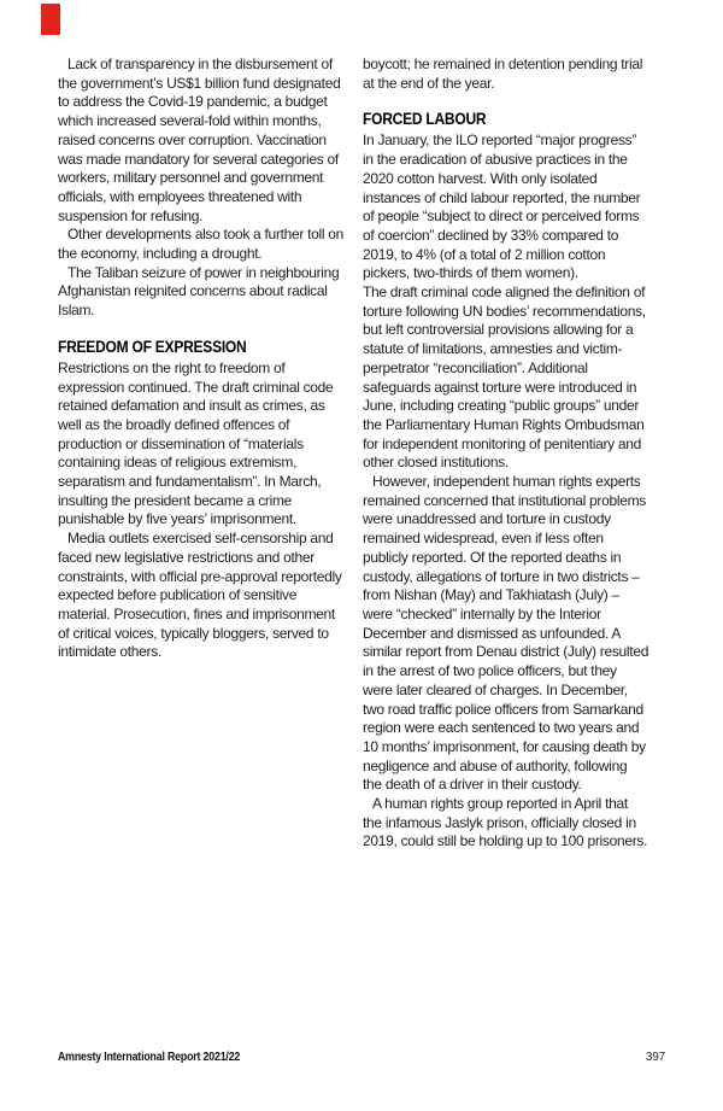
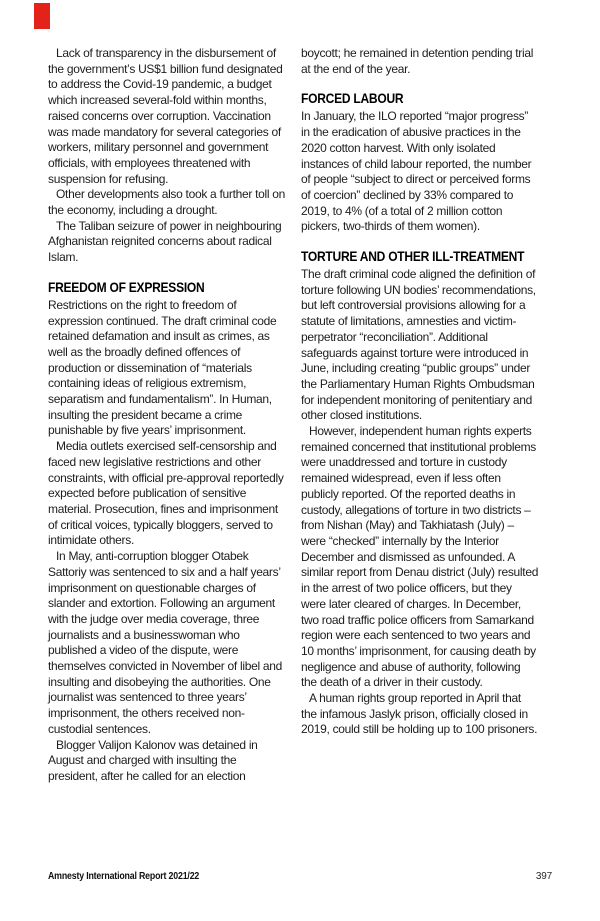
  Lack of transparency in the disbursement of the government’s US$1 billion fund designated to address the Covid-19 pandemic, a budget which increased several-fold within months, raised concerns over corruption. Vaccination was made mandatory for several categories of workers, military personnel and government officials, with employees threatened with suspension for refusing.
  Other developments also took a further toll on the economy, including a drought.
  The Taliban seizure of power in neighbouring Afghanistan reignited concerns about radical Islam.
  FREEDOM OF EXPRESSION
- Restrictions on the right to freedom of expression continued. The draft criminal code retained defamation and insult as crimes, as well as the broadly defined offences of production or dissemination of “materials containing ideas of religious extremism, separatism and fundamentalism”. In March, insulting the president became a crime punishable by five years’ imprisonment.
+ Restrictions on the right to freedom of expression continued. The draft criminal code retained defamation and insult as crimes, as well as the broadly defined offences of production or dissemination of “materials containing ideas of religious extremism, separatism and fundamentalism”. In Human, insulting the president became a crime punishable by five years’ imprisonment.
  Media outlets exercised self-censorship and faced new legislative restrictions and other constraints, with official pre-approval reportedly expected before publication of sensitive material. Prosecution, fines and imprisonment of critical voices, typically bloggers, served to intimidate others.
+ In May, anti-corruption blogger Otabek Sattoriy was sentenced to six and a half years’ imprisonment on questionable charges of slander and extortion. Following an argument with the judge over media coverage, three journalists and a businesswoman who published a video of the dispute, were themselves convicted in November of libel and insulting and disobeying the authorities. One journalist was sentenced to three years’ imprisonment, the others received non-custodial sentences.
+ Blogger Valijon Kalonov was detained in August and charged with insulting the president, after he called for an election
  boycott; he remained in detention pending trial at the end of the year.
  FORCED LABOUR
  In January, the ILO reported “major progress” in the eradication of abusive practices in the 2020 cotton harvest. With only isolated instances of child labour reported, the number of people “subject to direct or perceived forms of coercion” declined by 33% compared to 2019, to 4% (of a total of 2 million cotton pickers, two-thirds of them women).
+ TORTURE AND OTHER ILL-TREATMENT
  The draft criminal code aligned the definition of torture following UN bodies’ recommendations, but left controversial provisions allowing for a statute of limitations, amnesties and victim-perpetrator “reconciliation”. Additional safeguards against torture were introduced in June, including creating “public groups” under the Parliamentary Human Rights Ombudsman for independent monitoring of penitentiary and other closed institutions.
  However, independent human rights experts remained concerned that institutional problems were unaddressed and torture in custody remained widespread, even if less often publicly reported. Of the reported deaths in custody, allegations of torture in two districts – from Nishan (May) and Takhiatash (July) – were “checked” internally by the Interior December and dismissed as unfounded. A similar report from Denau district (July) resulted in the arrest of two police officers, but they were later cleared of charges. In December, two road traffic police officers from Samarkand region were each sentenced to two years and 10 months’ imprisonment, for causing death by negligence and abuse of authority, following the death of a driver in their custody.
  A human rights group reported in April that the infamous Jaslyk prison, officially closed in 2019, could still be holding up to 100 prisoners.
  Amnesty International Report 2021/22
  397
